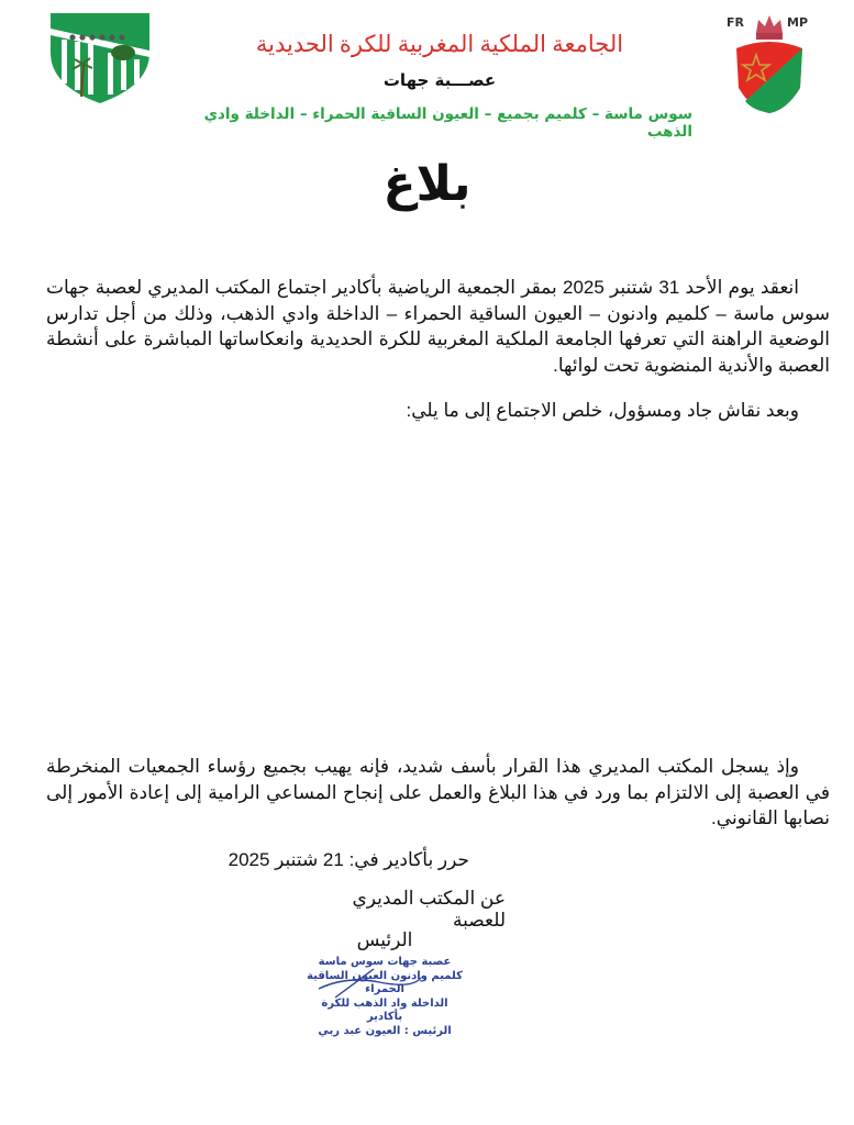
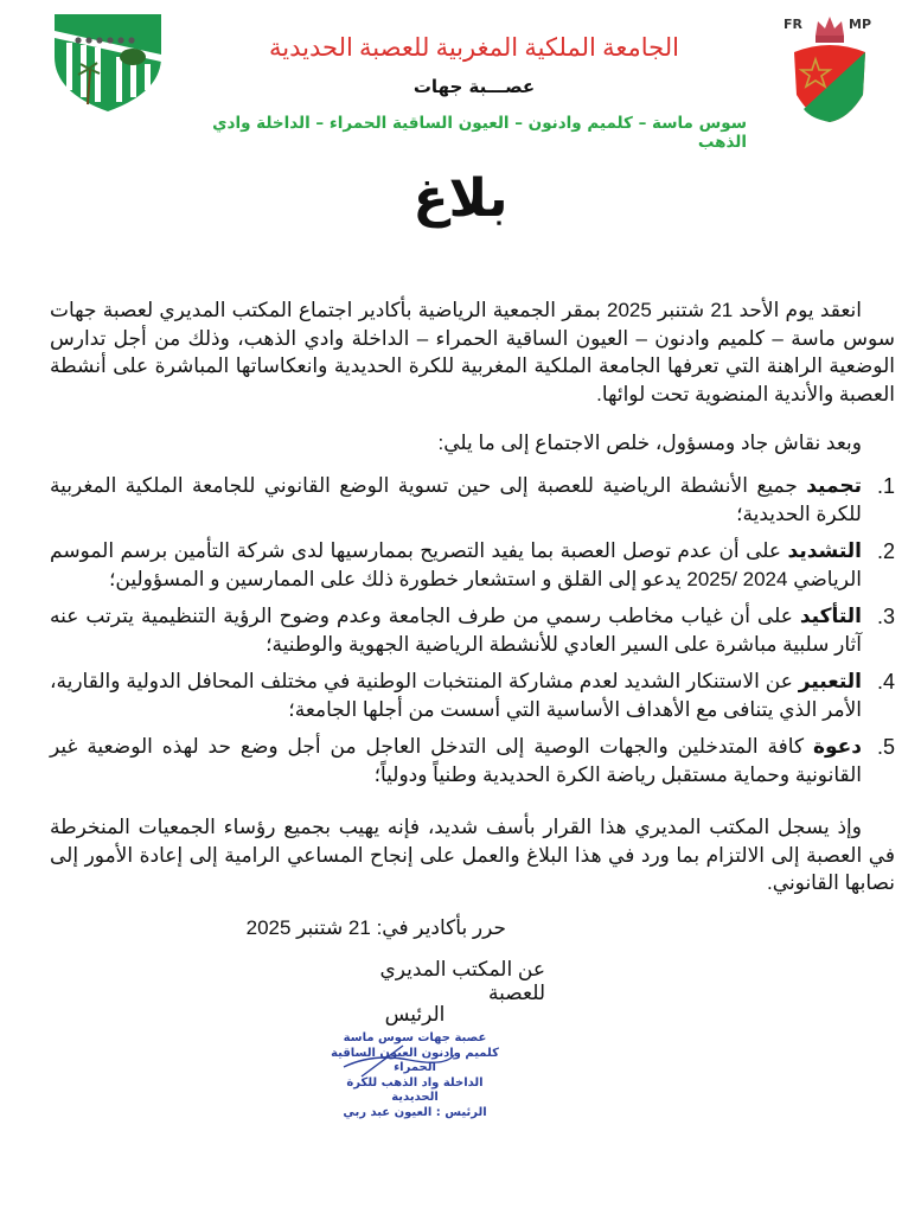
  FR
  MP
- الجامعة الملكية المغربية للكرة الحديدية
+ الجامعة الملكية المغربية للعصبة الحديدية
  عصـــبة جهات
- سوس ماسة – كلميم بجميع – العيون الساقية الحمراء – الداخلة وادي الذهب
+ سوس ماسة – كلميم وادنون – العيون الساقية الحمراء – الداخلة وادي الذهب
  بلاغ
- انعقد يوم الأحد 31 شتنبر 2025 بمقر الجمعية الرياضية بأكادير اجتماع المكتب المديري لعصبة جهات سوس ماسة – كلميم وادنون – العيون الساقية الحمراء – الداخلة وادي الذهب، وذلك من أجل تدارس الوضعية الراهنة التي تعرفها الجامعة الملكية المغربية للكرة الحديدية وانعكاساتها المباشرة على أنشطة العصبة والأندية المنضوية تحت لوائها.
+ انعقد يوم الأحد 21 شتنبر 2025 بمقر الجمعية الرياضية بأكادير اجتماع المكتب المديري لعصبة جهات سوس ماسة – كلميم وادنون – العيون الساقية الحمراء – الداخلة وادي الذهب، وذلك من أجل تدارس الوضعية الراهنة التي تعرفها الجامعة الملكية المغربية للكرة الحديدية وانعكاساتها المباشرة على أنشطة العصبة والأندية المنضوية تحت لوائها.
  وبعد نقاش جاد ومسؤول، خلص الاجتماع إلى ما يلي:
+ 1.
+ تجميد جميع الأنشطة الرياضية للعصبة إلى حين تسوية الوضع القانوني للجامعة الملكية المغربية للكرة الحديدية؛
+ 2.
+ التشديد على أن عدم توصل العصبة بما يفيد التصريح بممارسيها لدى شركة التأمين برسم الموسم الرياضي 2024 /2025 يدعو إلى القلق و استشعار خطورة ذلك على الممارسين و المسؤولين؛
+ 3.
+ التأكيد على أن غياب مخاطب رسمي من طرف الجامعة وعدم وضوح الرؤية التنظيمية يترتب عنه آثار سلبية مباشرة على السير العادي للأنشطة الرياضية الجهوية والوطنية؛
+ 4.
+ التعبير عن الاستنكار الشديد لعدم مشاركة المنتخبات الوطنية في مختلف المحافل الدولية والقارية، الأمر الذي يتنافى مع الأهداف الأساسية التي أسست من أجلها الجامعة؛
+ 5.
+ دعوة كافة المتدخلين والجهات الوصية إلى التدخل العاجل من أجل وضع حد لهذه الوضعية غير القانونية وحماية مستقبل رياضة الكرة الحديدية وطنياً ودولياً؛
  وإذ يسجل المكتب المديري هذا القرار بأسف شديد، فإنه يهيب بجميع رؤساء الجمعيات المنخرطة في العصبة إلى الالتزام بما ورد في هذا البلاغ والعمل على إنجاح المساعي الرامية إلى إعادة الأمور إلى نصابها القانوني.
  حرر بأكادير في: 21 شتنبر 2025
  عن المكتب المديري للعصبة
  الرئيس
  عصبة جهات سوس ماسة
  كلميم وادنون العين الساقية الحمراء
- الداخلة واد الذهب للكرة بأكادير
+ الداخلة واد الذهب للكرة الحديدية
  الرئيس : العيون عبد ربي
